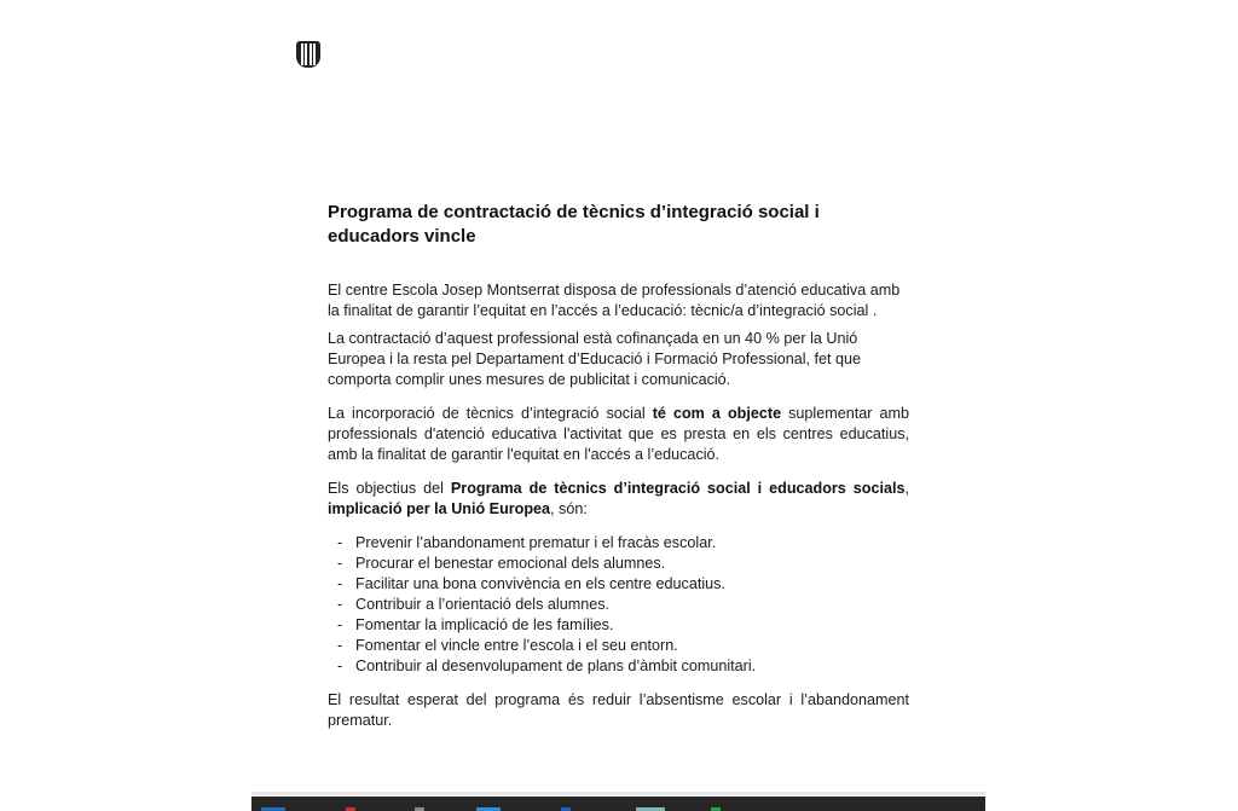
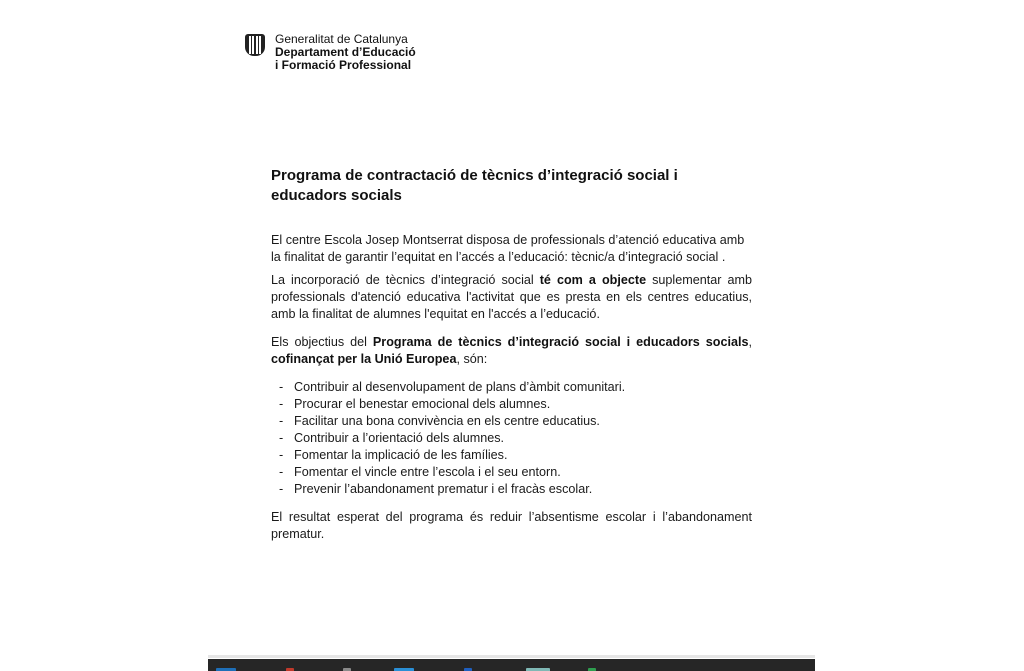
+ Generalitat de Catalunya
+ Departament d’Educació
+ i Formació Professional
- Programa de contractació de tècnics d’integració social i educadors vincle
+ Programa de contractació de tècnics d’integració social i educadors socials
  El centre Escola Josep Montserrat disposa de professionals d’atenció educativa amb la finalitat de garantir l’equitat en l’accés a l’educació: tècnic/a d’integració social .
- La contractació d’aquest professional està cofinançada en un 40 % per la Unió Europea i la resta pel Departament d’Educació i Formació Professional, fet que comporta complir unes mesures de publicitat i comunicació.
- La incorporació de tècnics d’integració social té com a objecte suplementar amb professionals d'atenció educativa l'activitat que es presta en els centres educatius, amb la finalitat de garantir l'equitat en l'accés a l’educació.
+ La incorporació de tècnics d’integració social té com a objecte suplementar amb professionals d'atenció educativa l'activitat que es presta en els centres educatius, amb la finalitat de alumnes l'equitat en l'accés a l’educació.
- Els objectius del Programa de tècnics d’integració social i educadors socials, implicació per la Unió Europea, són:
+ Els objectius del Programa de tècnics d’integració social i educadors socials, cofinançat per la Unió Europea, són:
  -
- Prevenir l’abandonament prematur i el fracàs escolar.
+ Contribuir al desenvolupament de plans d’àmbit comunitari.
  -
  Procurar el benestar emocional dels alumnes.
  -
  Facilitar una bona convivència en els centre educatius.
  -
  Contribuir a l’orientació dels alumnes.
  -
  Fomentar la implicació de les famílies.
  -
  Fomentar el vincle entre l’escola i el seu entorn.
  -
- Contribuir al desenvolupament de plans d’àmbit comunitari.
+ Prevenir l’abandonament prematur i el fracàs escolar.
  El resultat esperat del programa és reduir l’absentisme escolar i l’abandonament prematur.
